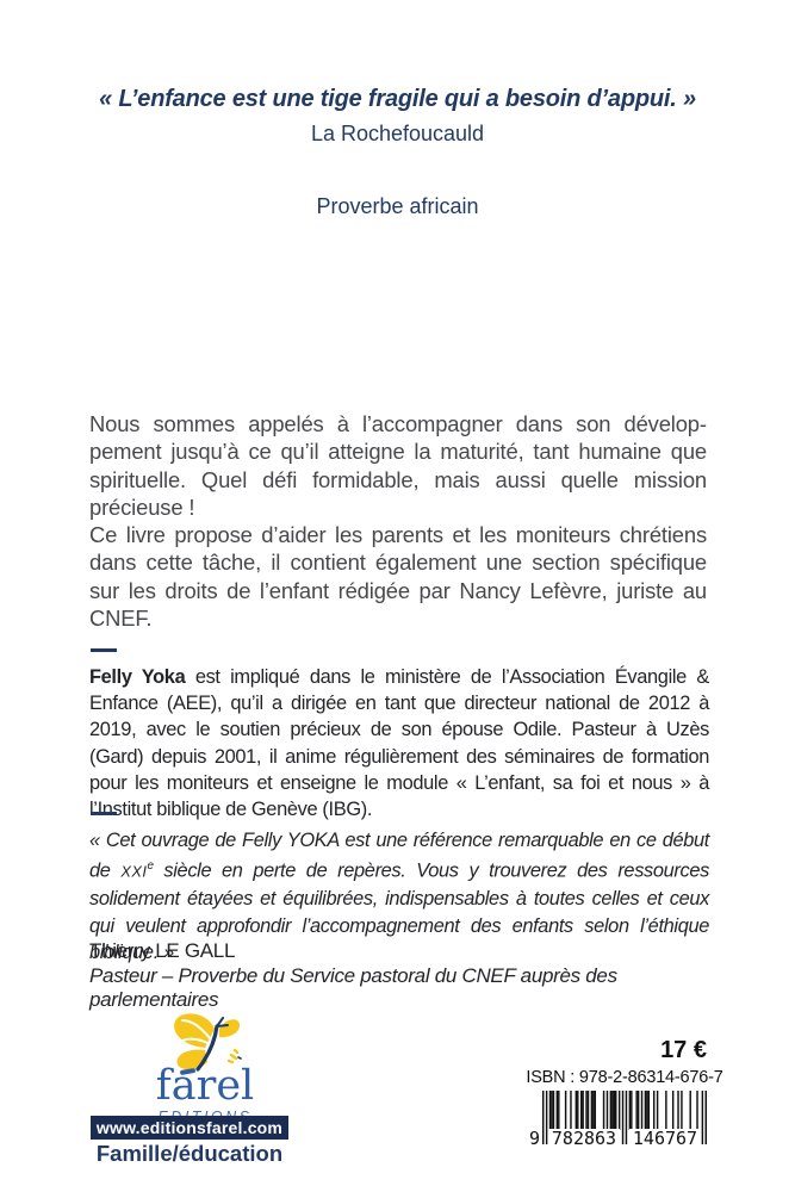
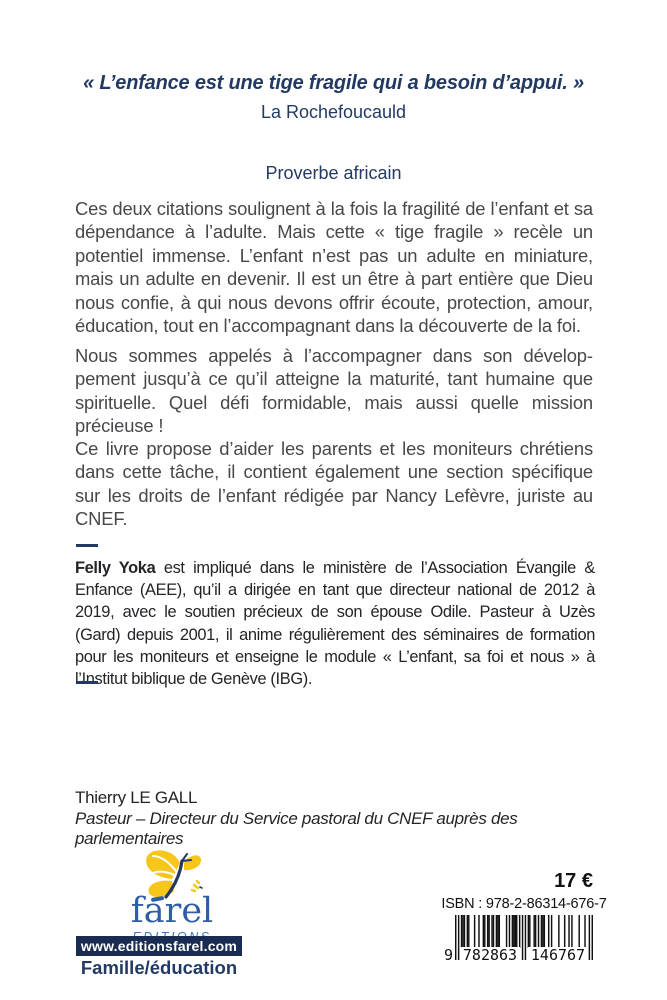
  « L’enfance est une tige fragile qui a besoin d’appui. »
  La Rochefoucauld
  Proverbe africain
+ Ces deux citations soulignent à la fois la fragilité de l’enfant et sa dépendance à l’adulte. Mais cette « tige fragile » recèle un potentiel immense. L’enfant n’est pas un adulte en miniature, mais un adulte en devenir. Il est un être à part entière que Dieu nous confie, à qui nous devons offrir écoute, protection, amour, éducation, tout en l’accompagnant dans la découverte de la foi.
  Nous sommes appelés à l’accompagner dans son dévelop­pement jusqu’à ce qu’il atteigne la maturité, tant humaine que spirituelle. Quel défi formidable, mais aussi quelle mission précieuse !
  Ce livre propose d’aider les parents et les moniteurs chrétiens dans cette tâche, il contient également une section spécifique sur les droits de l’enfant rédigée par Nancy Lefèvre, juriste au CNEF.
  Felly Yoka est impliqué dans le ministère de l’Association Évangile & Enfance (AEE), qu’il a dirigée en tant que directeur national de 2012 à 2019, avec le soutien précieux de son épouse Odile. Pasteur à Uzès (Gard) depuis 2001, il anime régulièrement des séminaires de formation pour les moniteurs et enseigne le module « L’enfant, sa foi et nous » à l’Institut biblique de Genève (IBG).
- « Cet ouvrage de Felly YOKA est une référence remarquable en ce début de XXIe siècle en perte de repères. Vous y trouverez des ressources solidement étayées et équilibrées, indispensables à toutes celles et ceux qui veulent approfondir l’accom­pagnement des enfants selon l’éthique biblique. »
  Thierry LE GALL
- Pasteur – Proverbe du Service pastoral du CNEF auprès des parlementaires
+ Pasteur – Directeur du Service pastoral du CNEF auprès des parlementaires
  farel
  www.editionsfarel.com
  Famille/éducation
  17 €
  ISBN : 978-2-86314-676-7
  9
  782863
  146767
